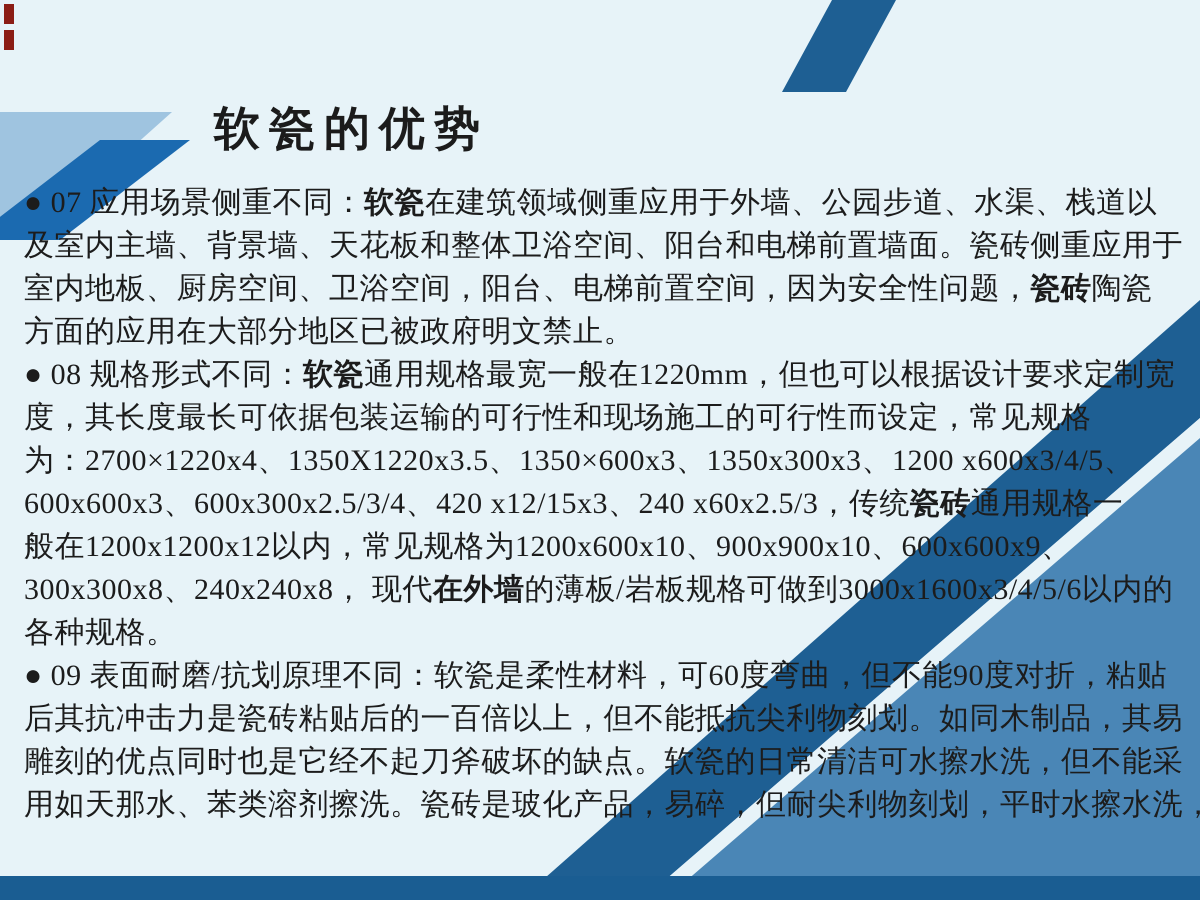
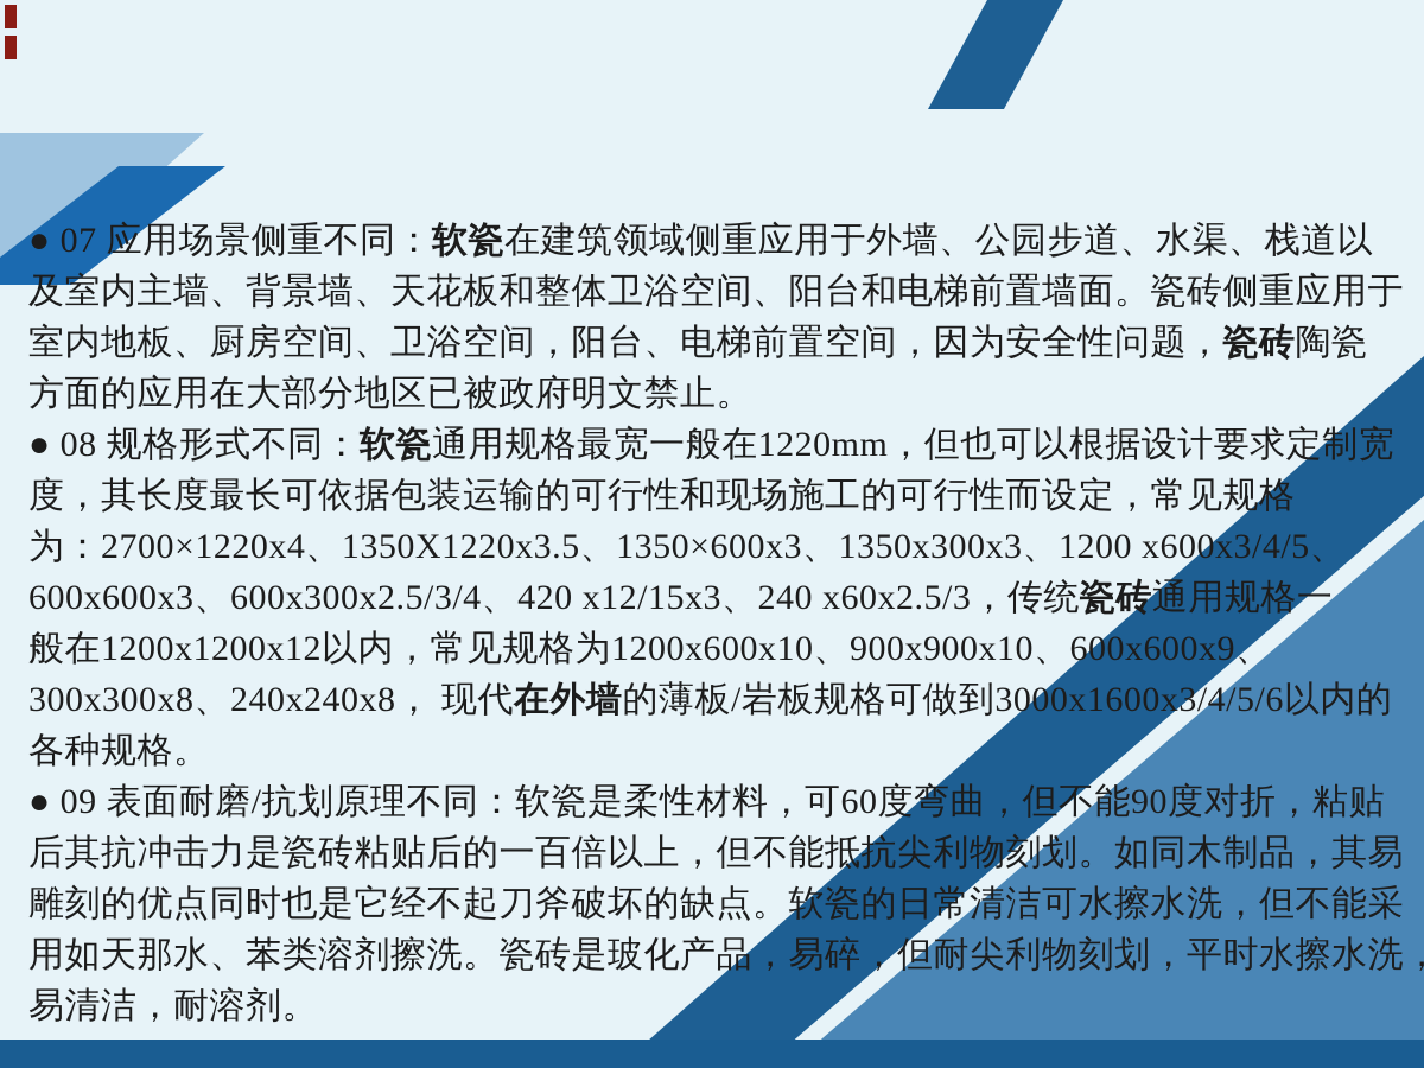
- 软瓷的优势
  ● 07 应用场景侧重不同：软瓷在建筑领域侧重应用于外墙、公园步道、水渠、栈道以
  及室内主墙、背景墙、天花板和整体卫浴空间、阳台和电梯前置墙面。瓷砖侧重应用于
  室内地板、厨房空间、卫浴空间，阳台、电梯前置空间，因为安全性问题，瓷砖陶瓷
  方面的应用在大部分地区已被政府明文禁止。
  ● 08 规格形式不同：软瓷通用规格最宽一般在1220mm，但也可以根据设计要求定制宽
  度，其长度最长可依据包装运输的可行性和现场施工的可行性而设定，常见规格
  为：2700×1220x4、1350X1220x3.5、1350×600x3、1350x300x3、1200 x600x3/4/5、
  600x600x3、600x300x2.5/3/4、420 x12/15x3、240 x60x2.5/3，传统瓷砖通用规格一
  般在1200x1200x12以内，常见规格为1200x600x10、900x900x10、600x600x9、
  300x300x8、240x240x8， 现代在外墙的薄板/岩板规格可做到3000x1600x3/4/5/6以内的
  各种规格。
  ● 09 表面耐磨/抗划原理不同：软瓷是柔性材料，可60度弯曲，但不能90度对折，粘贴
  后其抗冲击力是瓷砖粘贴后的一百倍以上，但不能抵抗尖利物刻划。如同木制品，其易
  雕刻的优点同时也是它经不起刀斧破坏的缺点。软瓷的日常清洁可水擦水洗，但不能采
  用如天那水、苯类溶剂擦洗。瓷砖是玻化产品，易碎，但耐尖利物刻划，平时水擦水洗，
+ 易清洁，耐溶剂。
